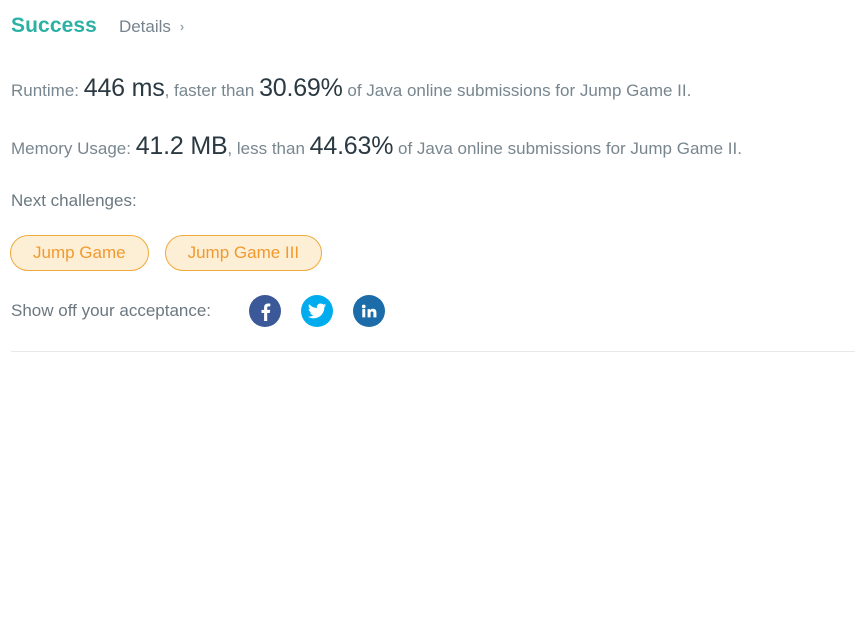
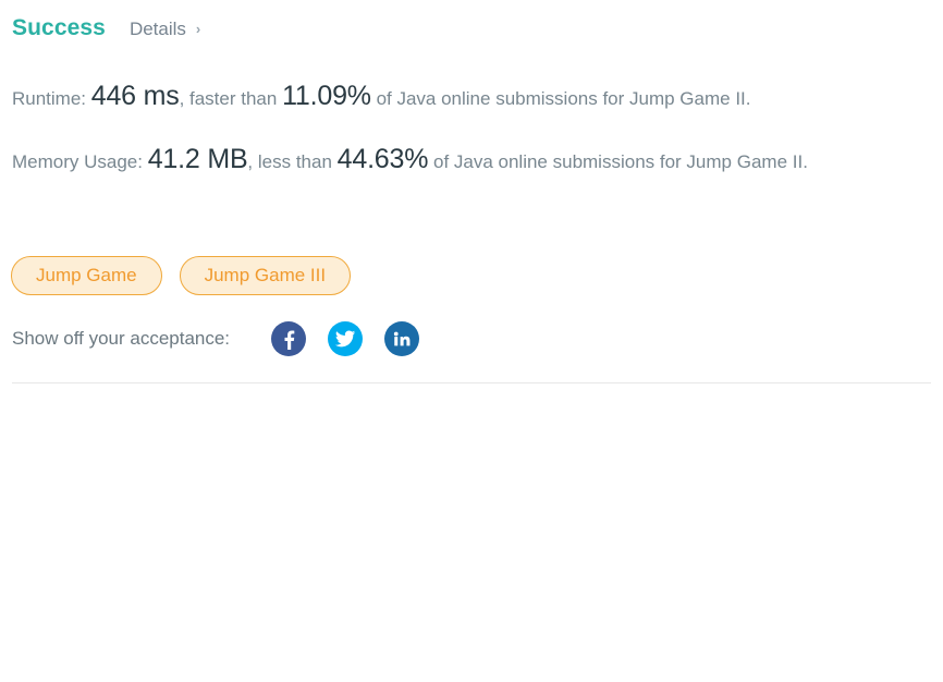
  Success
  Details
  ›
- Runtime: 446 ms, faster than 30.69% of Java online submissions for Jump Game II.
+ Runtime: 446 ms, faster than 11.09% of Java online submissions for Jump Game II.
  Memory Usage: 41.2 MB, less than 44.63% of Java online submissions for Jump Game II.
- Next challenges:
  Jump Game
  Jump Game III
  Show off your acceptance:
